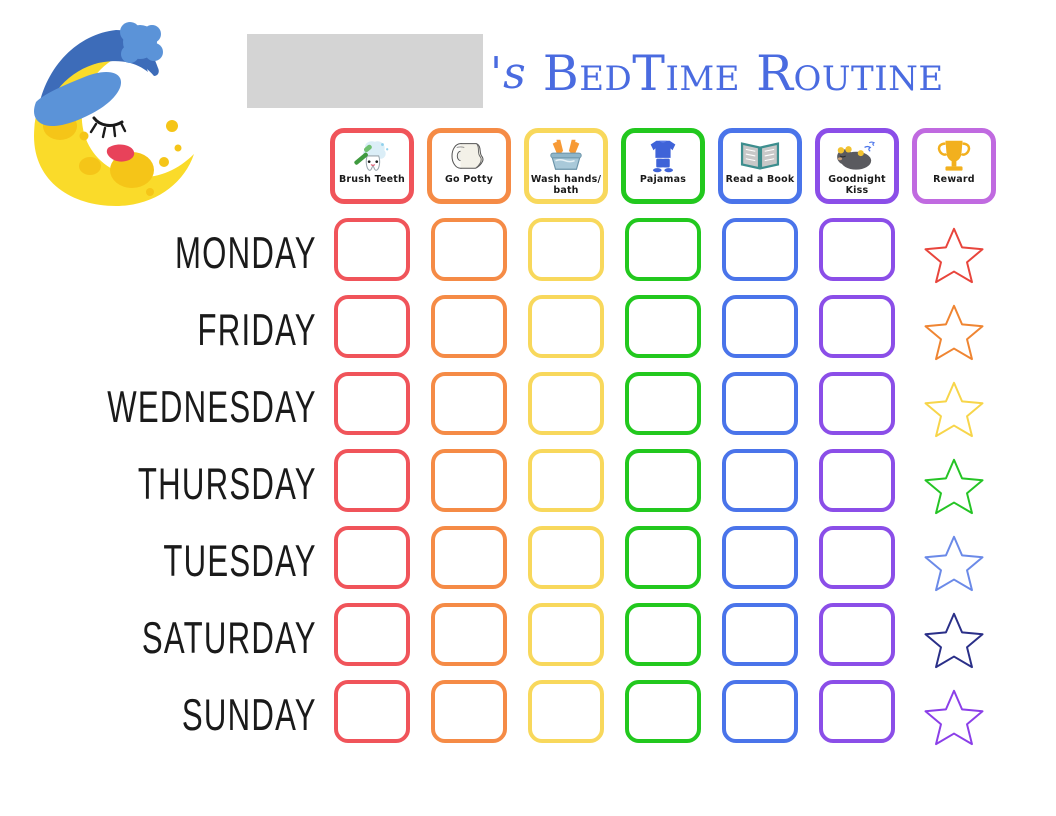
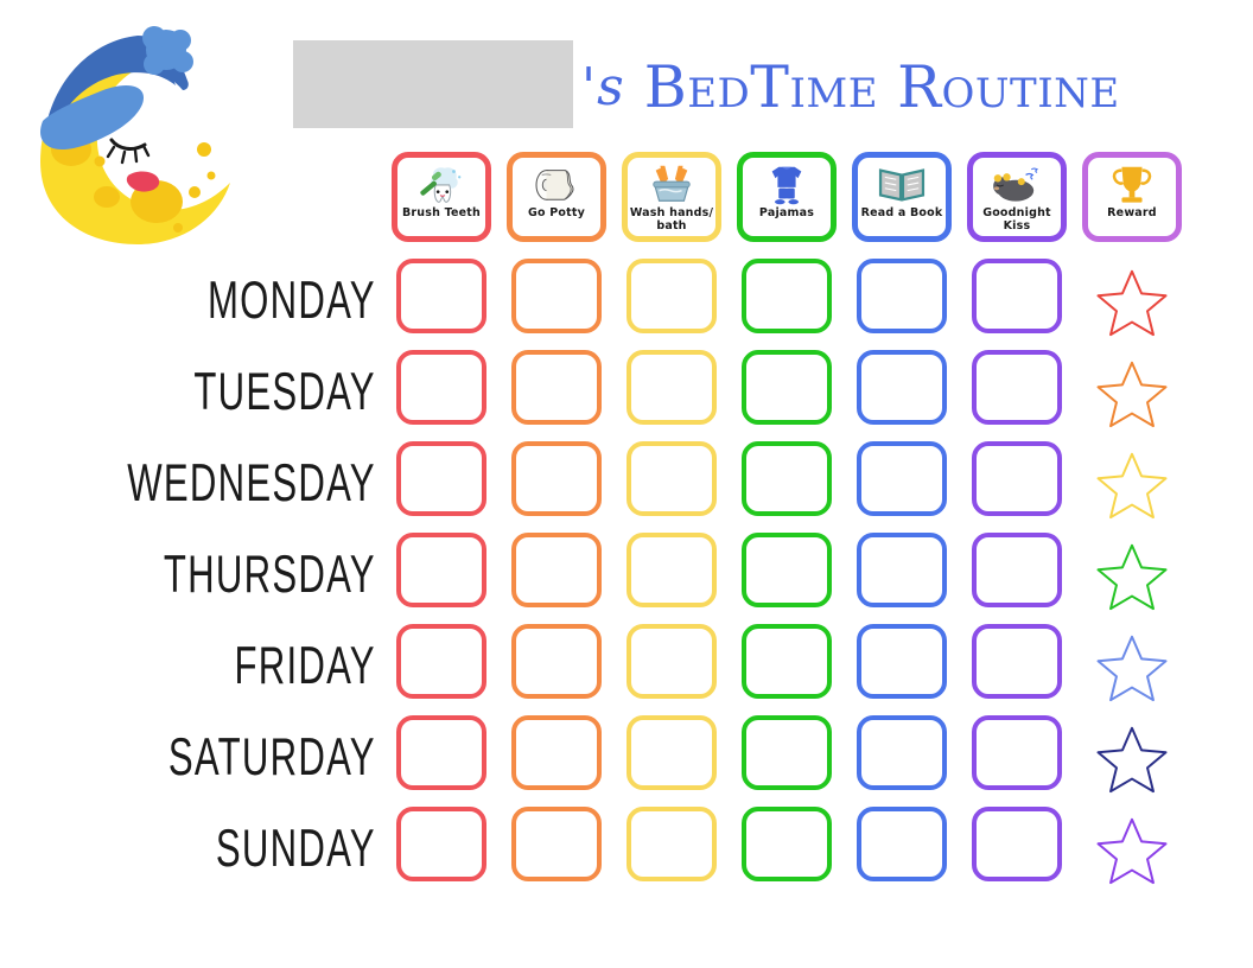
  's
  BedTime Routine
  MONDAY
- FRIDAY
+ TUESDAY
  WEDNESDAY
  THURSDAY
- TUESDAY
+ FRIDAY
  SATURDAY
  SUNDAY
  Brush Teeth
  Go Potty
  Wash hands/ bath
  Pajamas
  Read a Book
  Goodnight Kiss
  Reward
